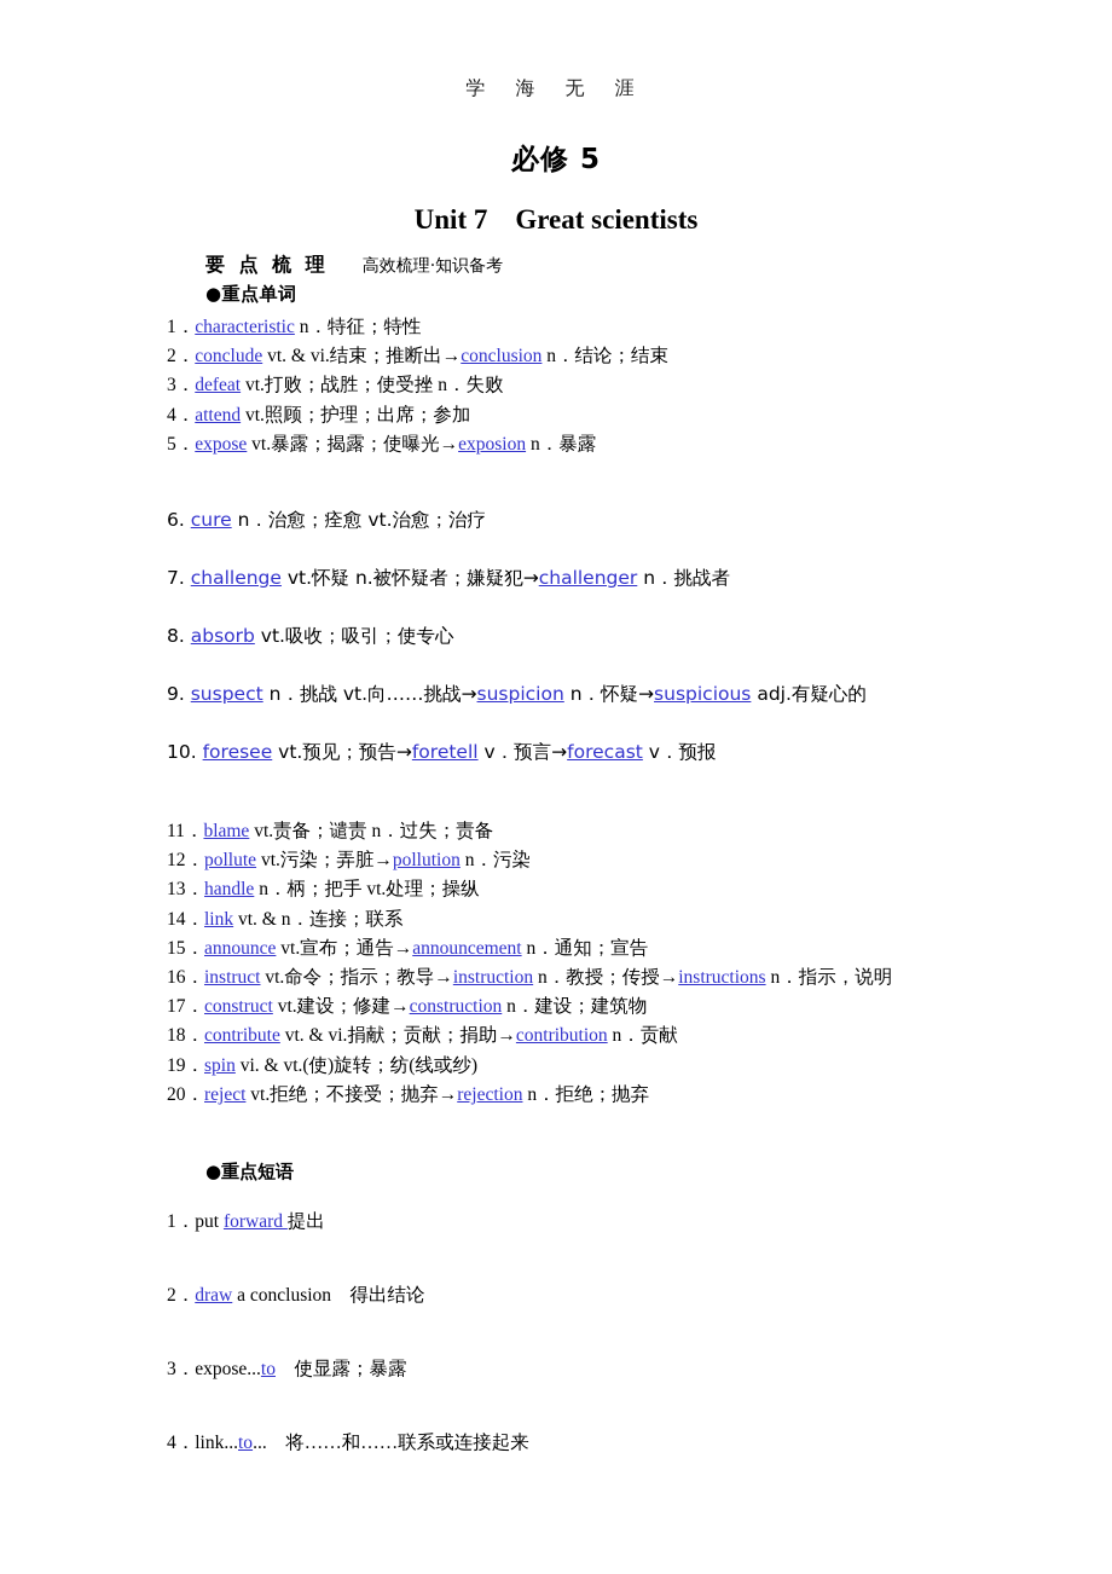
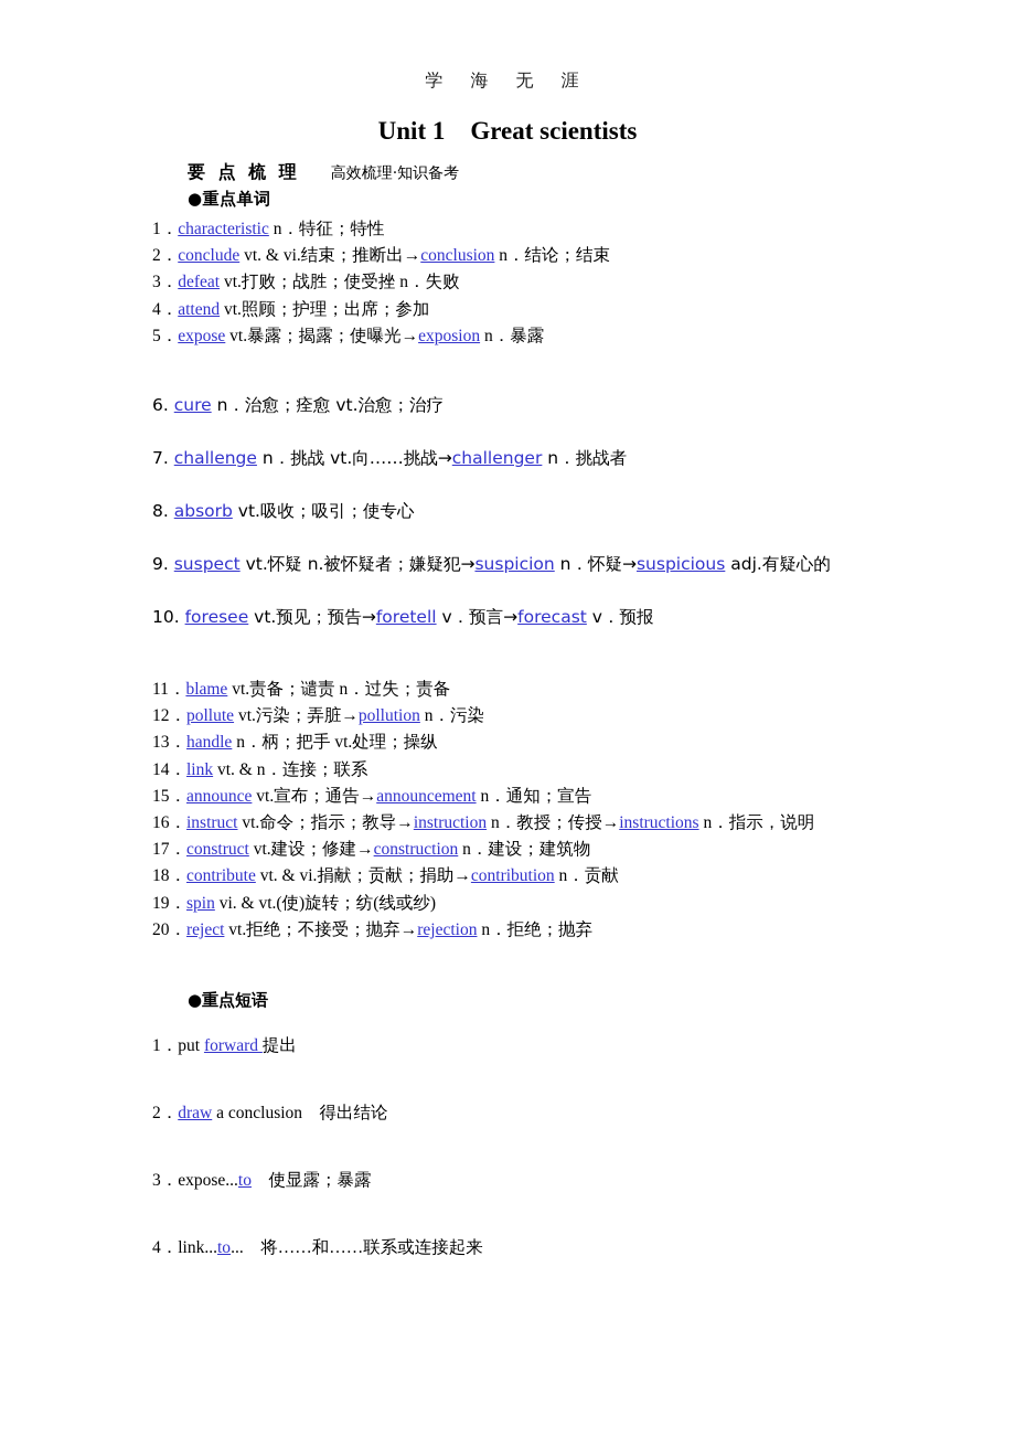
  学 海 无 涯
- 必修 5
- Unit 7 Great scientists
+ Unit 1 Great scientists
  要 点 梳 理 高效梳理·知识备考
  ●重点单词
  1．characteristic n．特征；特性
  2．conclude vt. & vi.结束；推断出→conclusion n．结论；结束
  3．defeat vt.打败；战胜；使受挫 n．失败
  4．attend vt.照顾；护理；出席；参加
  5．expose vt.暴露；揭露；使曝光→exposion n．暴露
  6. cure n．治愈；痊愈 vt.治愈；治疗
- 7. challenge vt.怀疑 n.被怀疑者；嫌疑犯→challenger n．挑战者
+ 7. challenge n．挑战 vt.向……挑战→challenger n．挑战者
  8. absorb vt.吸收；吸引；使专心
- 9. suspect n．挑战 vt.向……挑战→suspicion n．怀疑→suspicious adj.有疑心的
+ 9. suspect vt.怀疑 n.被怀疑者；嫌疑犯→suspicion n．怀疑→suspicious adj.有疑心的
  10. foresee vt.预见；预告→foretell v．预言→forecast v．预报
  11．blame vt.责备；谴责 n．过失；责备
  12．pollute vt.污染；弄脏→pollution n．污染
  13．handle n．柄；把手 vt.处理；操纵
  14．link vt. & n．连接；联系
  15．announce vt.宣布；通告→announcement n．通知；宣告
  16．instruct vt.命令；指示；教导→instruction n．教授；传授→instructions n．指示，说明
  17．construct vt.建设；修建→construction n．建设；建筑物
  18．contribute vt. & vi.捐献；贡献；捐助→contribution n．贡献
  19．spin vi. & vt.(使)旋转；纺(线或纱)
  20．reject vt.拒绝；不接受；抛弃→rejection n．拒绝；抛弃
  ●重点短语
  1．put forward 提出
  2．draw a conclusion 得出结论
  3．expose...to 使显露；暴露
  4．link...to... 将……和……联系或连接起来
